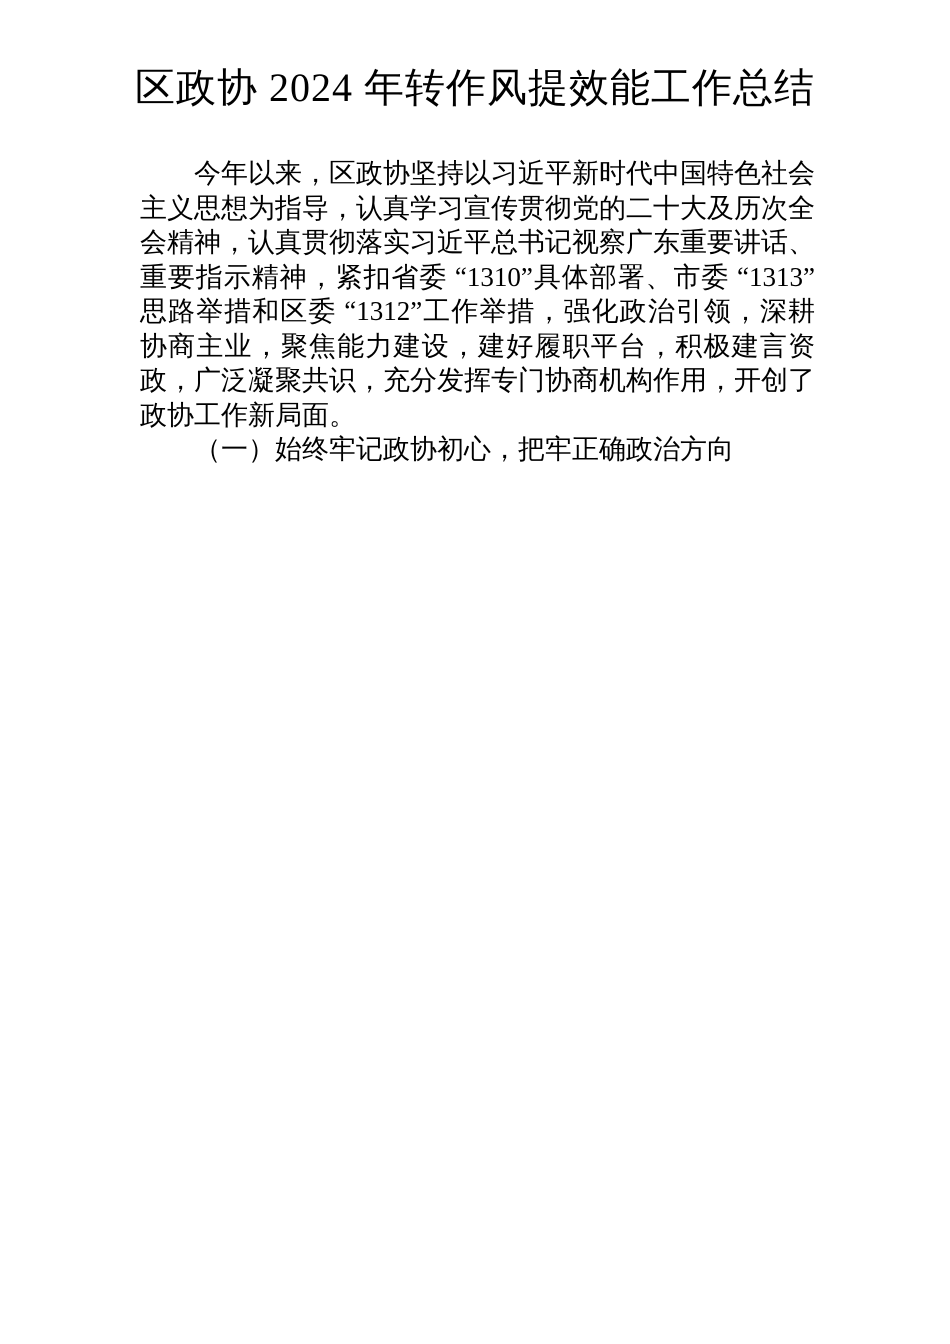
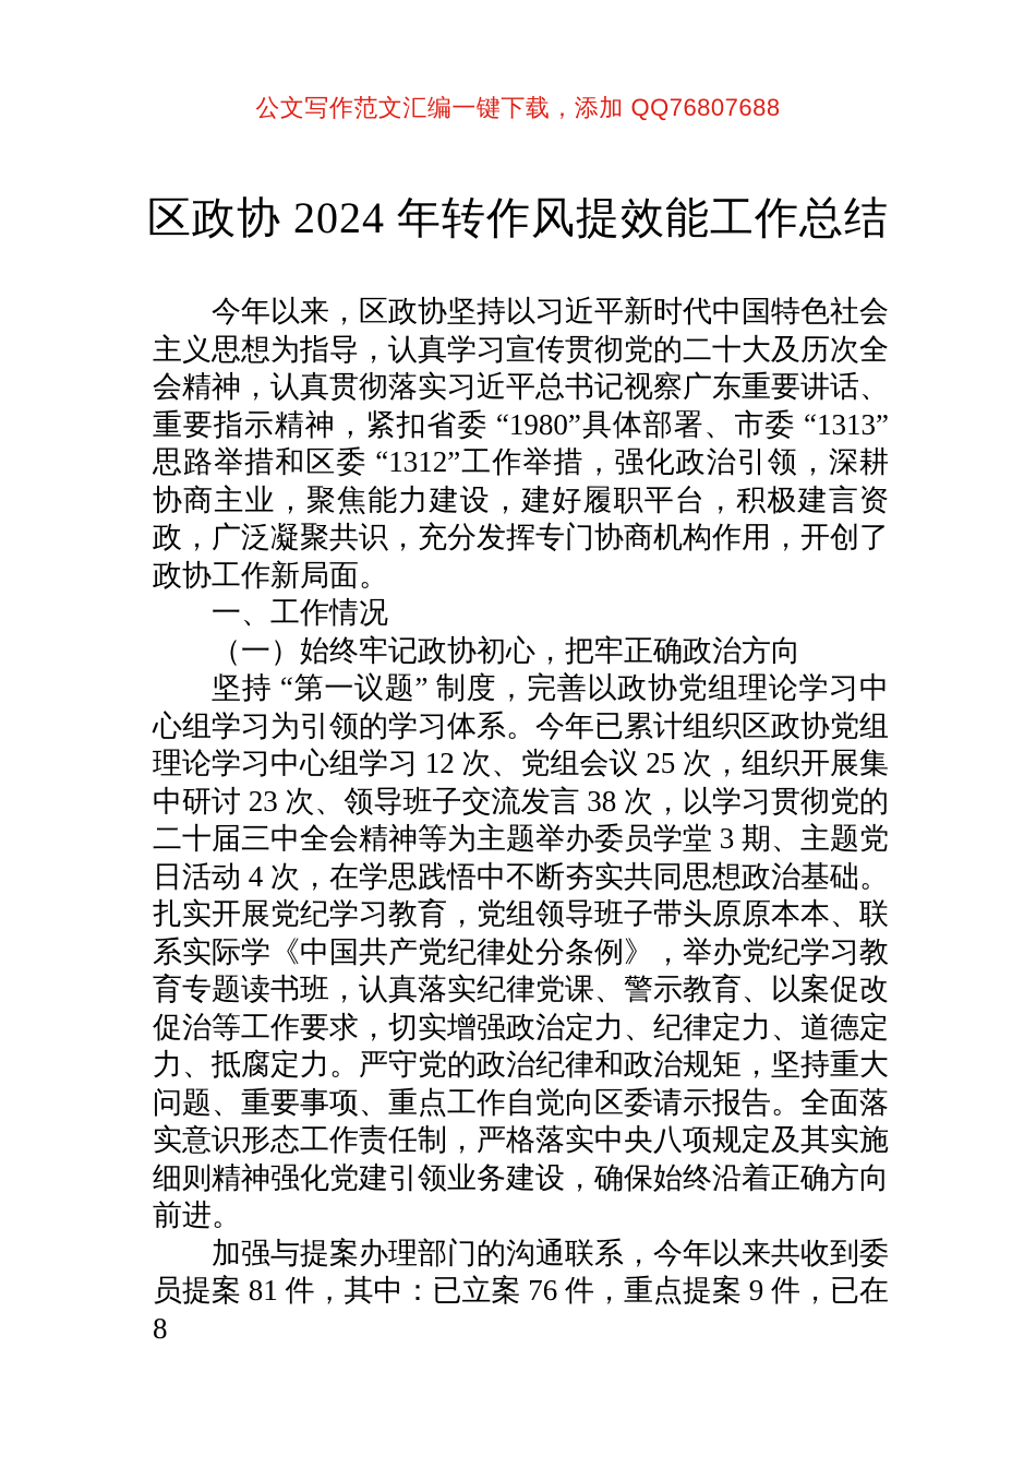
+ 公文写作范文汇编一键下载，添加 QQ76807688
  区政协 2024 年转作风提效能工作总结
- 今年以来，区政协坚持以习近平新时代中国特色社会主义思想为指导，认真学习宣传贯彻党的二十大及历次全会精神，认真贯彻落实习近平总书记视察广东重要讲话、重要指示精神，紧扣省委 “1310”具体部署、市委 “1313”思路举措和区委 “1312”工作举措，强化政治引领，深耕协商主业，聚焦能力建设，建好履职平台，积极建言资政，广泛凝聚共识，充分发挥专门协商机构作用，开创了政协工作新局面。
+ 今年以来，区政协坚持以习近平新时代中国特色社会主义思想为指导，认真学习宣传贯彻党的二十大及历次全会精神，认真贯彻落实习近平总书记视察广东重要讲话、重要指示精神，紧扣省委 “1980”具体部署、市委 “1313”思路举措和区委 “1312”工作举措，强化政治引领，深耕协商主业，聚焦能力建设，建好履职平台，积极建言资政，广泛凝聚共识，充分发挥专门协商机构作用，开创了政协工作新局面。
+ 一、工作情况
  （一）始终牢记政协初心，把牢正确政治方向
+ 坚持 “第一议题” 制度，完善以政协党组理论学习中心组学习为引领的学习体系。今年已累计组织区政协党组理论学习中心组学习 12 次、党组会议 25 次，组织开展集中研讨 23 次、领导班子交流发言 38 次，以学习贯彻党的二十届三中全会精神等为主题举办委员学堂 3 期、主题党日活动 4 次，在学思践悟中不断夯实共同思想政治基础。扎实开展党纪学习教育，党组领导班子带头原原本本、联系实际学《中国共产党纪律处分条例》，举办党纪学习教育专题读书班，认真落实纪律党课、警示教育、以案促改促治等工作要求，切实增强政治定力、纪律定力、道德定力、抵腐定力。严守党的政治纪律和政治规矩，坚持重大问题、重要事项、重点工作自觉向区委请示报告。全面落实意识形态工作责任制，严格落实中央八项规定及其实施细则精神强化党建引领业务建设，确保始终沿着正确方向前进。
+ 加强与提案办理部门的沟通联系，今年以来共收到委员提案 81 件，其中：已立案 76 件，重点提案 9 件，已在 8
